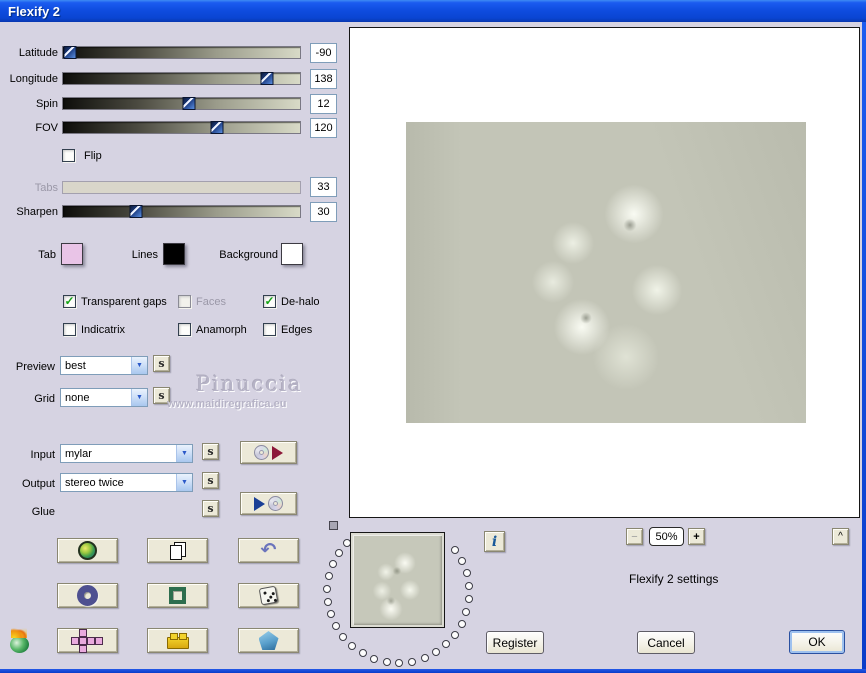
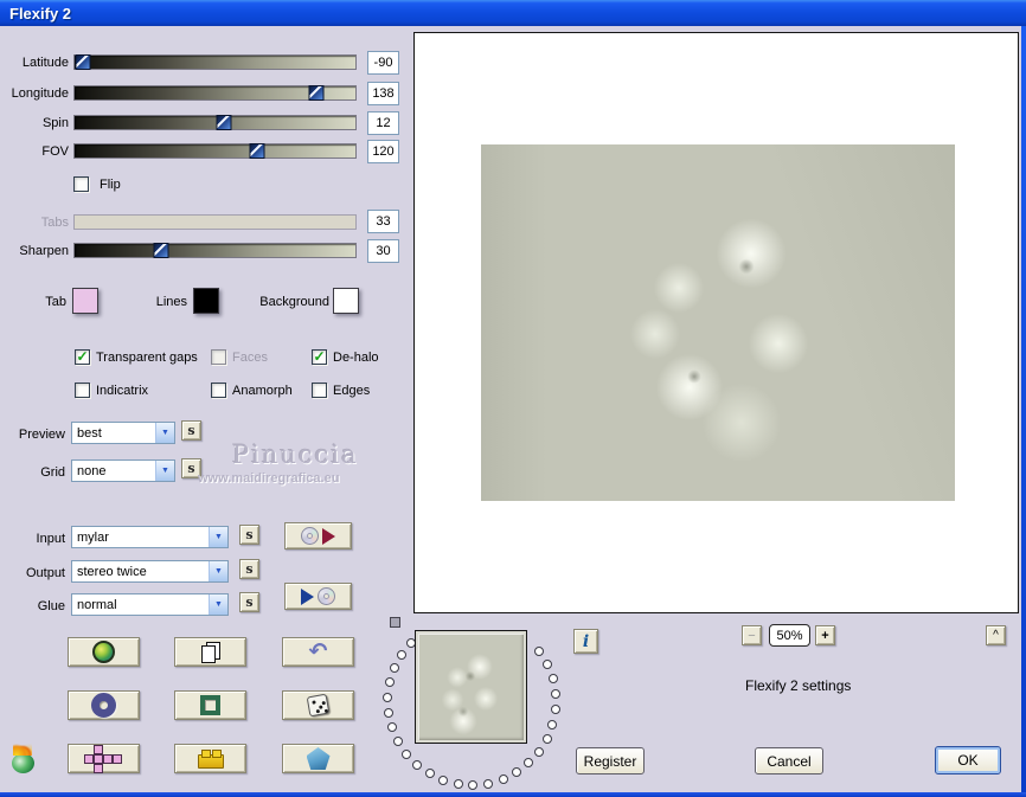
  Flexify 2
  Latitude
  -90
  Longitude
  138
  Spin
  12
  FOV
  120
  Flip
  Tabs
  33
  Sharpen
  30
  Tab
  Lines
  Background
  ✓
  Transparent gaps
  Faces
  ✓
  De-halo
  Indicatrix
  Anamorph
  Edges
  Preview
  best
  s
  Grid
  none
  s
  Pinuccia
  www.maidiregrafica.eu
  Input
  mylar
  s
  Output
  stereo twice
  s
  Glue
+ normal
  s
  ↶
  i
  −
  50%
  +
  ^
  Flexify 2 settings
  Register
  Cancel
  OK
